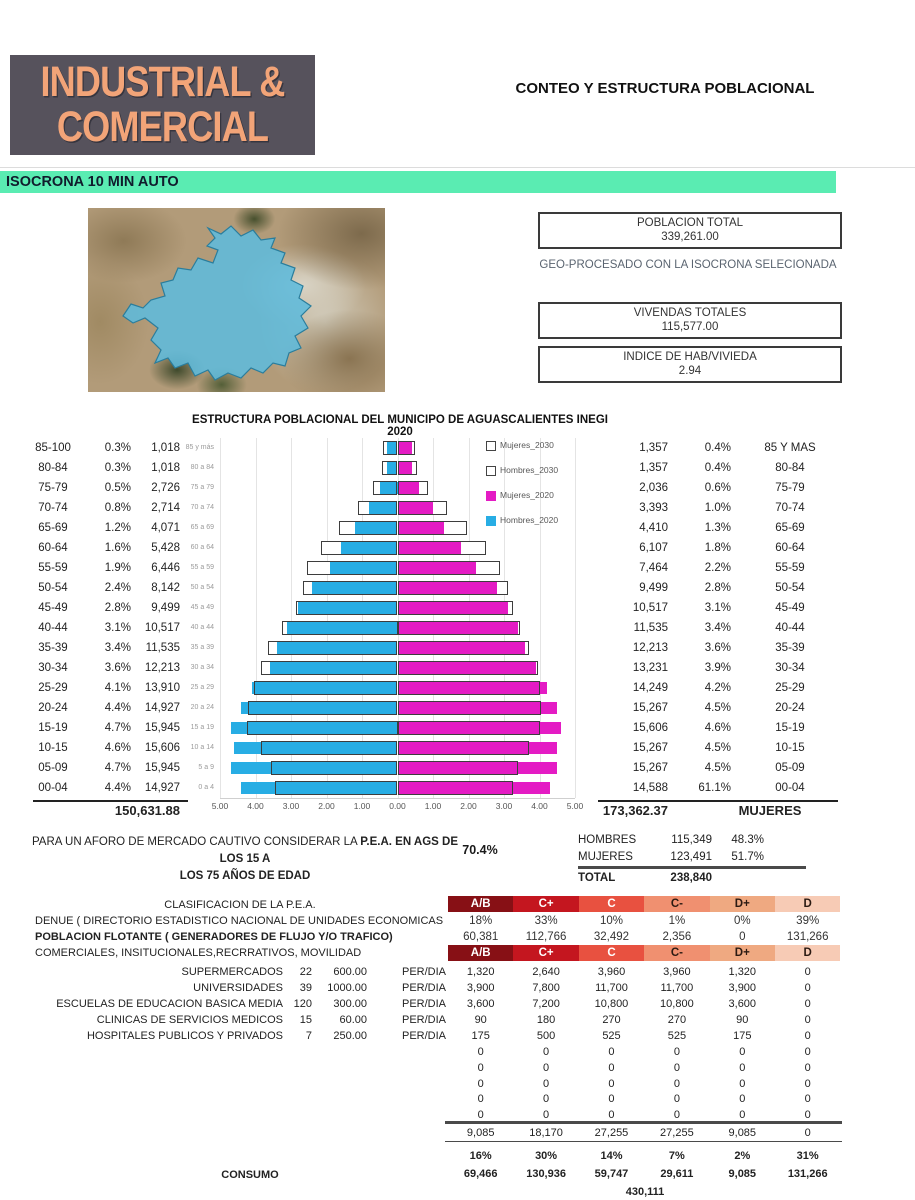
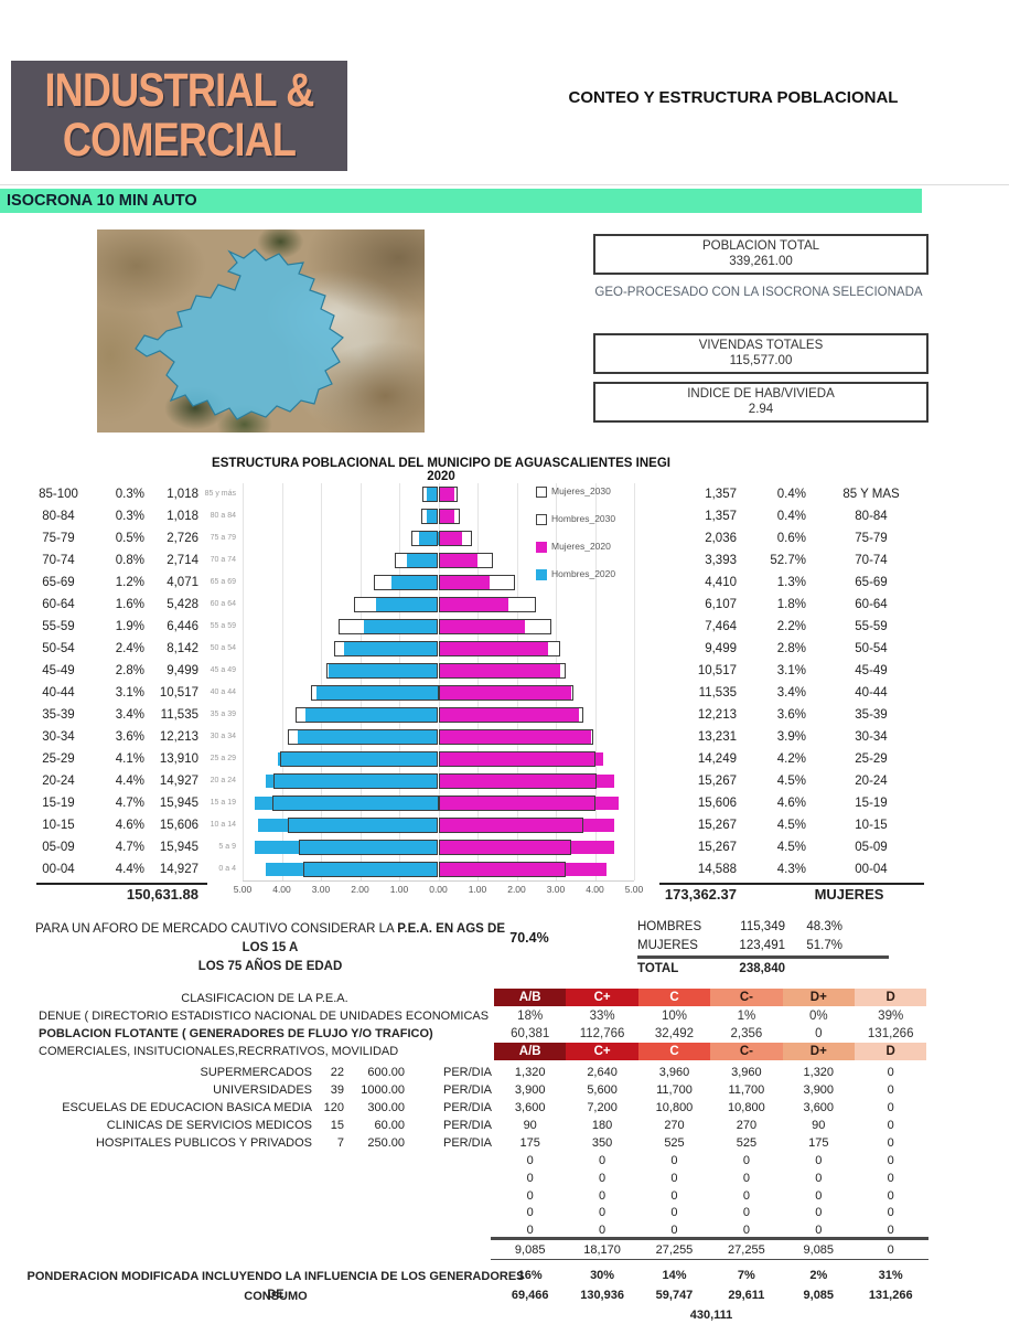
  INDUSTRIAL &
  COMERCIAL
  CONTEO Y ESTRUCTURA POBLACIONAL
  ISOCRONA 10 MIN AUTO
  POBLACION TOTAL
  339,261.00
  GEO-PROCESADO CON LA ISOCRONA SELECIONADA
  VIVENDAS TOTALES
  115,577.00
  INDICE DE HAB/VIVIEDA
  2.94
  ESTRUCTURA POBLACIONAL DEL MUNICIPO DE AGUASCALIENTES INEGI 2020
  150,631.88
  173,362.37
  MUJERES
  PARA UN AFORO DE MERCADO CAUTIVO CONSIDERAR LA P.E.A. EN AGS DE LOS 15 A
  LOS 75 AÑOS DE EDAD
  70.4%
  TOTAL
  238,840
  CLASIFICACION DE LA P.E.A.
  DENUE ( DIRECTORIO ESTADISTICO NACIONAL DE UNIDADES ECONOMICAS
  POBLACION FLOTANTE ( GENERADORES DE FLUJO Y/O TRAFICO)
  COMERCIALES, INSITUCIONALES,RECRRATIVOS, MOVILIDAD
+ PONDERACION MODIFICADA INCLUYENDO LA INFLUENCIA DE LOS GENERADORES DE
  CONSUMO
  430,111
  85-100
  0.3%
  1,018
  1,357
  0.4%
  85 Y MAS
  80-84
  0.3%
  1,018
  1,357
  0.4%
  80-84
  75-79
  0.5%
  2,726
  2,036
  0.6%
  75-79
  70-74
  0.8%
  2,714
  3,393
- 1.0%
+ 52.7%
  70-74
  65-69
  1.2%
  4,071
  4,410
  1.3%
  65-69
  60-64
  1.6%
  5,428
  6,107
  1.8%
  60-64
  55-59
  1.9%
  6,446
  7,464
  2.2%
  55-59
  50-54
  2.4%
  8,142
  9,499
  2.8%
  50-54
  45-49
  2.8%
  9,499
  10,517
  3.1%
  45-49
  40-44
  3.1%
  10,517
  11,535
  3.4%
  40-44
  35-39
  3.4%
  11,535
  12,213
  3.6%
  35-39
  30-34
  3.6%
  12,213
  13,231
  3.9%
  30-34
  25-29
  4.1%
  13,910
  14,249
  4.2%
  25-29
  20-24
  4.4%
  14,927
  15,267
  4.5%
  20-24
  15-19
  4.7%
  15,945
  15,606
  4.6%
  15-19
  10-15
  4.6%
  15,606
  15,267
  4.5%
  10-15
  05-09
  4.7%
  15,945
  15,267
  4.5%
  05-09
  00-04
  4.4%
  14,927
  14,588
- 61.1%
+ 4.3%
  00-04
  5.00
  4.00
  3.00
  2.00
  1.00
  0.00
  1.00
  2.00
  3.00
  4.00
  5.00
  Mujeres_2030
  Hombres_2030
  Mujeres_2020
  Hombres_2020
  HOMBRES
  115,349
  48.3%
  MUJERES
  123,491
  51.7%
  A/B
  A/B
  18%
  60,381
  C+
  C+
  33%
  112,766
  C
  C
  10%
  32,492
  C-
  C-
  1%
  2,356
  D+
  D+
  0%
  0
  D
  D
  39%
  131,266
  SUPERMERCADOS
  22
  600.00
  PER/DIA
  1,320
  2,640
  3,960
  3,960
  1,320
  0
  UNIVERSIDADES
  39
  1000.00
  PER/DIA
  3,900
- 7,800
+ 5,600
  11,700
  11,700
  3,900
  0
  ESCUELAS DE EDUCACION BASICA MEDIA
  120
  300.00
  PER/DIA
  3,600
  7,200
  10,800
  10,800
  3,600
  0
  CLINICAS DE SERVICIOS MEDICOS
  15
  60.00
  PER/DIA
  90
  180
  270
  270
  90
  0
  HOSPITALES PUBLICOS Y PRIVADOS
  7
  250.00
  PER/DIA
  175
- 500
+ 350
  525
  525
  175
  0
  0
  0
  0
  0
  0
  0
  0
  0
  0
  0
  0
  0
  0
  0
  0
  0
  0
  0
  0
  0
  0
  0
  0
  0
  0
  0
  0
  0
  0
  0
  9,085
  18,170
  27,255
  27,255
  9,085
  0
  16%
  30%
  14%
  7%
  2%
  31%
  69,466
  130,936
  59,747
  29,611
  9,085
  131,266
